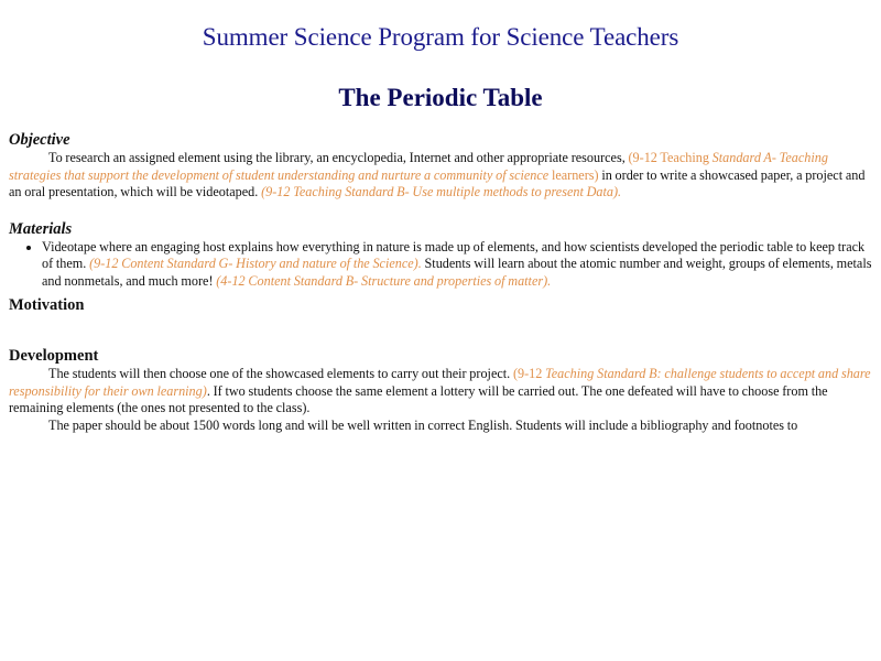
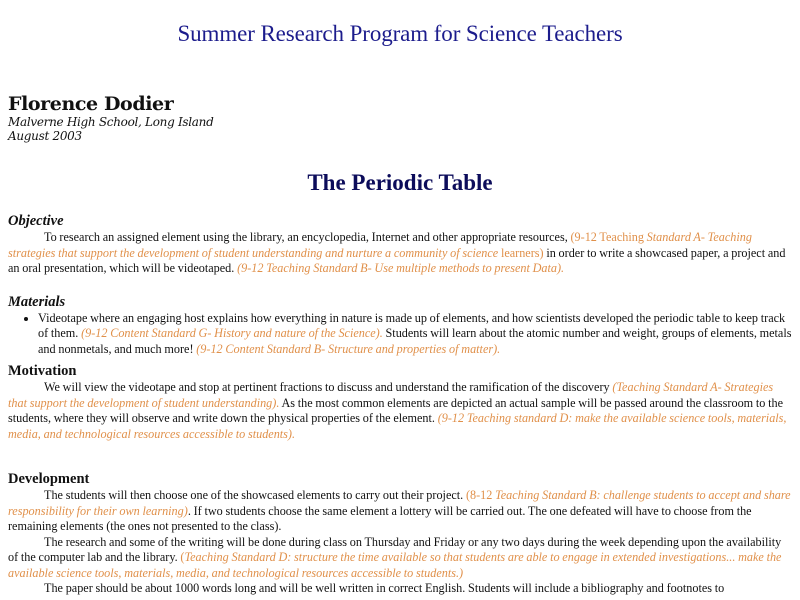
- Summer Science Program for Science Teachers
+ Summer Research Program for Science Teachers
+ Florence Dodier
+ Malverne High School, Long Island
+ August 2003
  The Periodic Table
  Objective
  To research an assigned element using the library, an encyclopedia, Internet and other appropriate resources, (9-12 Teaching Standard A- Teaching strategies that support the development of student understanding and nurture a community of science learners) in order to write a showcased paper, a project and an oral presentation, which will be videotaped. (9-12 Teaching Standard B- Use multiple methods to present Data).
  Materials
- Videotape where an engaging host explains how everything in nature is made up of elements, and how scientists developed the periodic table to keep track of them. (9-12 Content Standard G- History and nature of the Science). Students will learn about the atomic number and weight, groups of elements, metals and nonmetals, and much more! (4-12 Content Standard B- Structure and properties of matter).
+ Videotape where an engaging host explains how everything in nature is made up of elements, and how scientists developed the periodic table to keep track of them. (9-12 Content Standard G- History and nature of the Science). Students will learn about the atomic number and weight, groups of elements, metals and nonmetals, and much more! (9-12 Content Standard B- Structure and properties of matter).
  Motivation
+ We will view the videotape and stop at pertinent fractions to discuss and understand the ramification of the discovery (Teaching Standard A- Strategies that support the development of student understanding). As the most common elements are depicted an actual sample will be passed around the classroom to the students, where they will observe and write down the physical properties of the element. (9-12 Teaching standard D: make the available science tools, materials, media, and technological resources accessible to students).
  Development
- The students will then choose one of the showcased elements to carry out their project. (9-12 Teaching Standard B: challenge students to accept and share responsibility for their own learning). If two students choose the same element a lottery will be carried out. The one defeated will have to choose from the remaining elements (the ones not presented to the class).
+ The students will then choose one of the showcased elements to carry out their project. (8-12 Teaching Standard B: challenge students to accept and share responsibility for their own learning). If two students choose the same element a lottery will be carried out. The one defeated will have to choose from the remaining elements (the ones not presented to the class).
+ The research and some of the writing will be done during class on Thursday and Friday or any two days during the week depending upon the availability of the computer lab and the library. (Teaching Standard D: structure the time available so that students are able to engage in extended investigations... make the available science tools, materials, media, and technological resources accessible to students.)
- The paper should be about 1500 words long and will be well written in correct English. Students will include a bibliography and footnotes to
+ The paper should be about 1000 words long and will be well written in correct English. Students will include a bibliography and footnotes to
